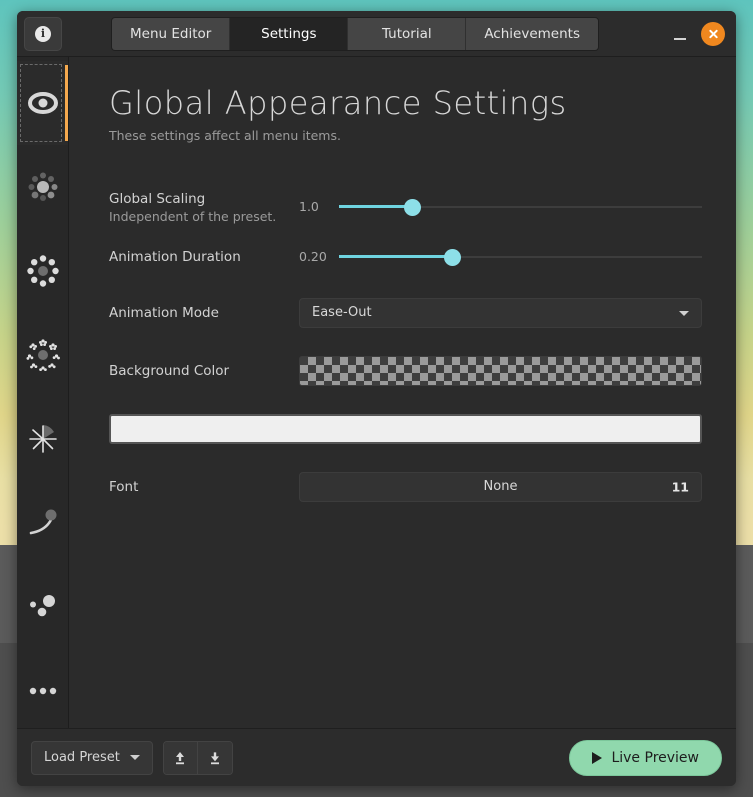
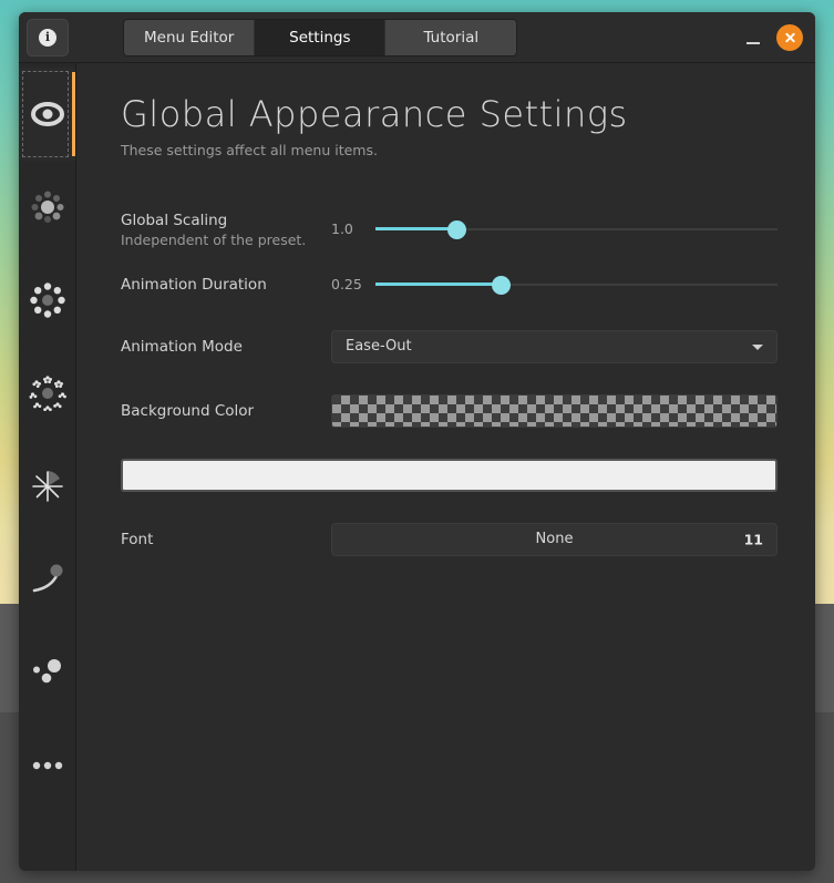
  i
  Menu Editor
  Settings
  Tutorial
- Achievements
  Global Appearance Settings
  These settings affect all menu items.
  Global Scaling
  Independent of the preset.
  1.0
  Animation Duration
- 0.20
+ 0.25
  Animation Mode
  Ease-Out
  Background Color
  Font
  None
  11
- Load Preset
- Live Preview
